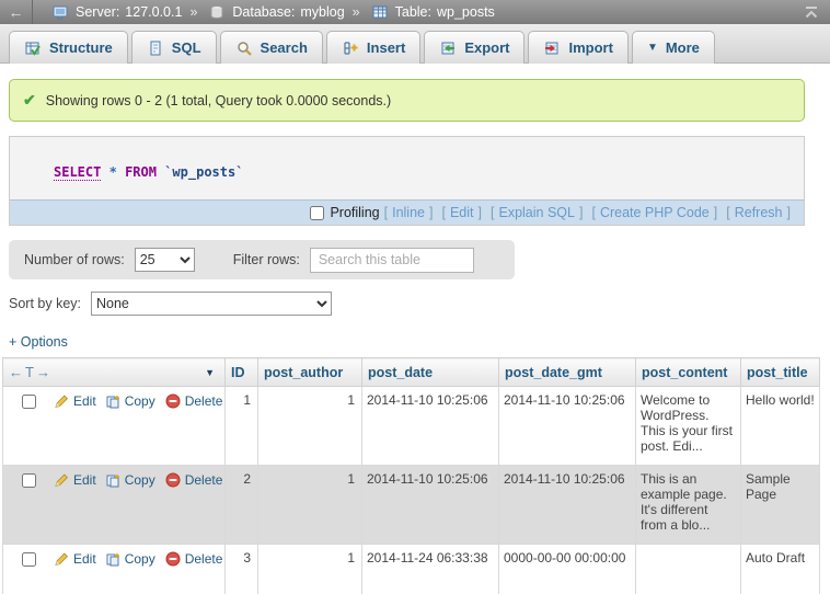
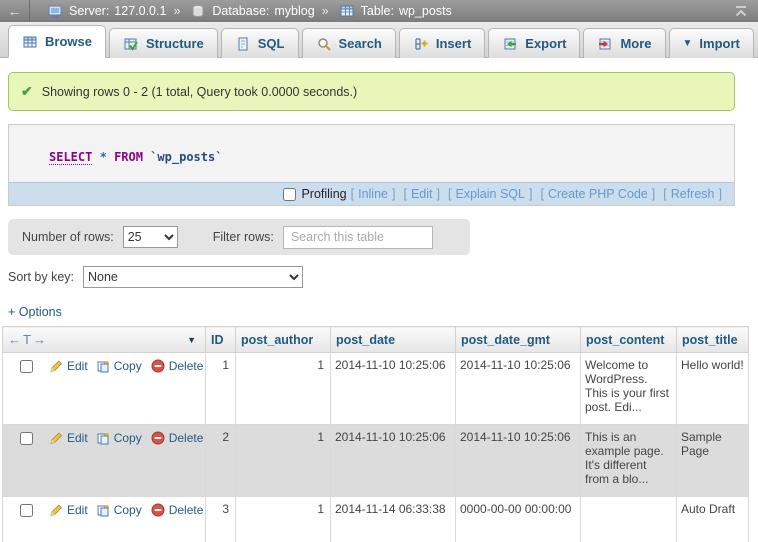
  ←
  Server:
  127.0.0.1
  »
  Database:
  myblog
  »
  Table:
  wp_posts
+ Browse
  Structure
  SQL
  Search
  Insert
  Export
- Import
+ More
  ▼
- More
+ Import
  ✔
  Showing rows 0 - 2 (1 total, Query took 0.0000 seconds.)
  SELECT * FROM `wp_posts`
  Profiling
  [
  Inline
  ]
  [
  Edit
  ]
  [
  Explain SQL
  ]
  [
  Create PHP Code
  ]
  [
  Refresh
  ]
  Number of rows:
  25
  Filter rows:
  Search this table
  Sort by key:
  None
  + Options
  ←T→ ▼	ID	post_author	post_date	post_date_gmt	post_content	post_title
  Edit Copy Delete	1	1	2014-11-10 10:25:06	2014-11-10 10:25:06	Welcome to WordPress. This is your first post. Edi...	Hello world!
  Edit Copy Delete	2	1	2014-11-10 10:25:06	2014-11-10 10:25:06	This is an example page. It's different from a blo...	Sample Page
- Edit Copy Delete	3	1	2014-11-24 06:33:38	0000-00-00 00:00:00		Auto Draft
+ Edit Copy Delete	3	1	2014-11-14 06:33:38	0000-00-00 00:00:00		Auto Draft
